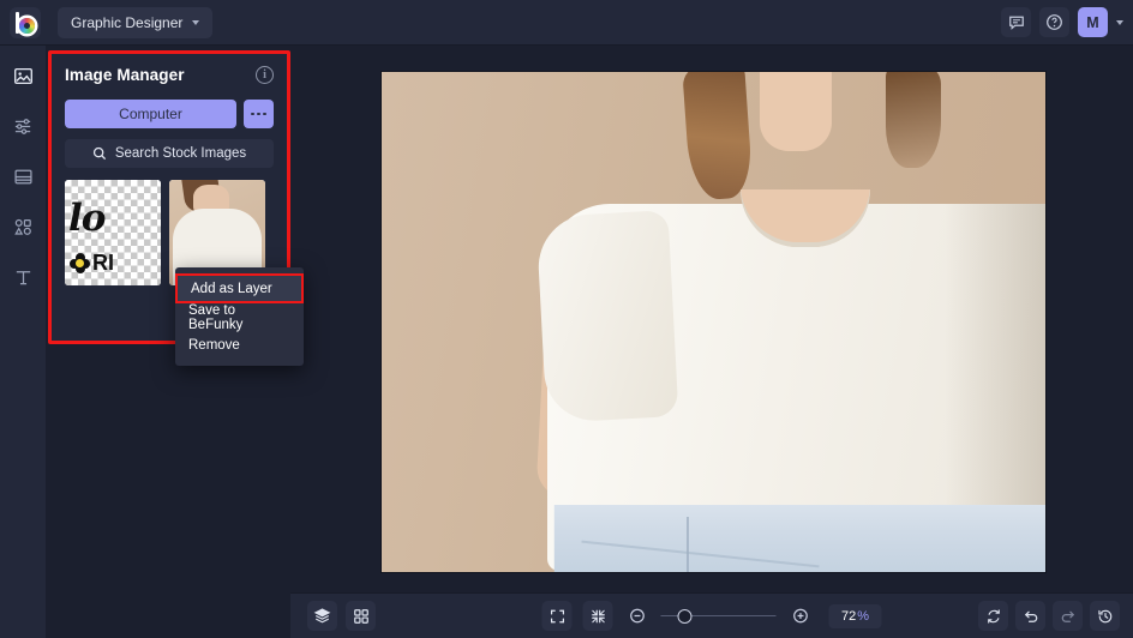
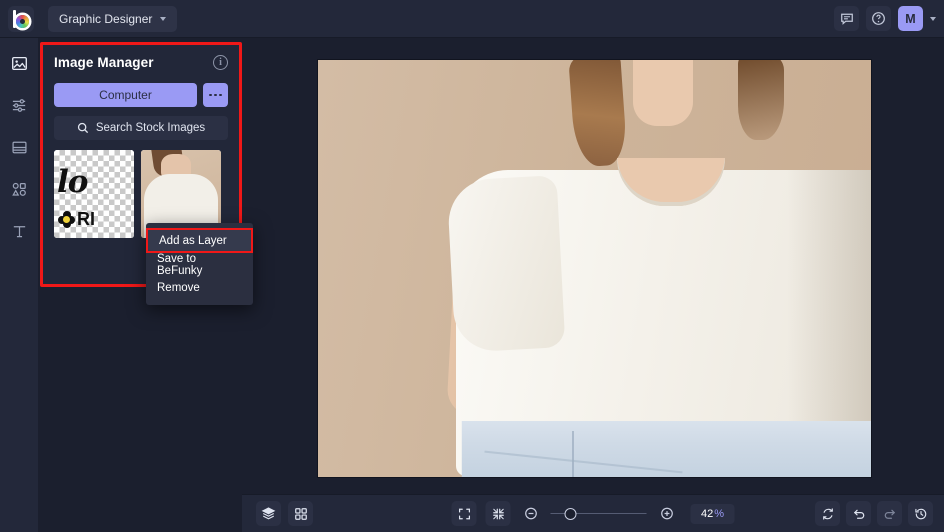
  Graphic Designer
  M
  Image Manager
  i
  Computer
  Search Stock Images
  lo
  RI
  Add as Layer
  Save to BeFunky
  Remove
- 72
+ 42
  %
